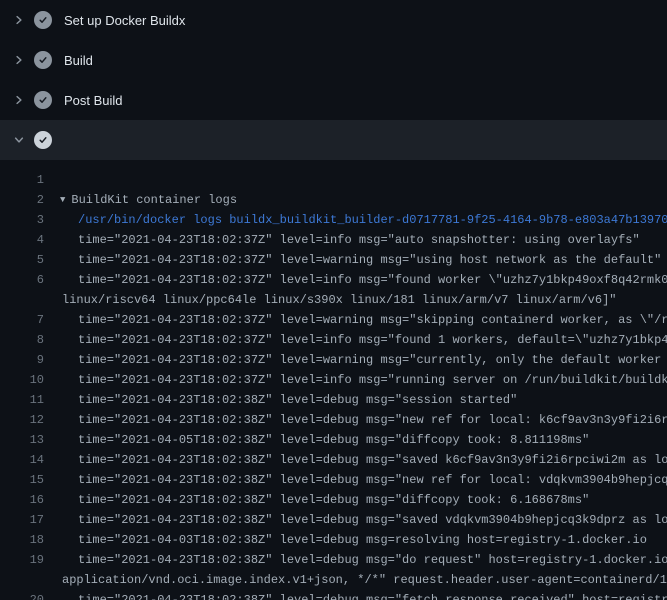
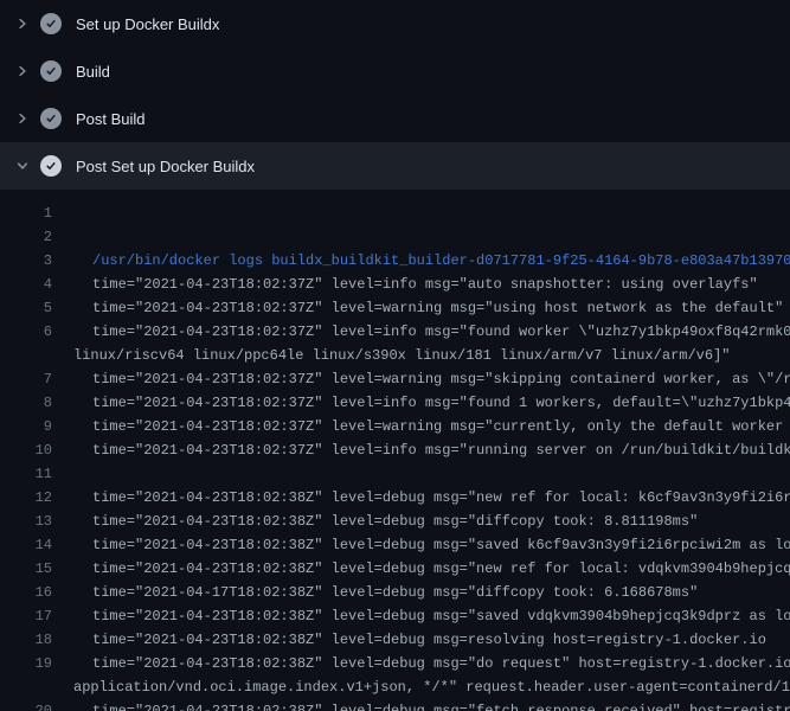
  Set up Docker Buildx
  Build
  Post Build
+ Post Set up Docker Buildx
  1
  2
- ▼ BuildKit container logs
  3
  /usr/bin/docker logs buildx_buildkit_builder-d0717781-9f25-4164-9b78-e803a47b13970
  4
  time="2021-04-23T18:02:37Z" level=info msg="auto snapshotter: using overlayfs"
  5
  time="2021-04-23T18:02:37Z" level=warning msg="using host network as the default"
  6
  time="2021-04-23T18:02:37Z" level=info msg="found worker \"uzhz7y1bkp49oxf8q42rmk0
  linux/riscv64 linux/ppc64le linux/s390x linux/181 linux/arm/v7 linux/arm/v6]"
  7
  time="2021-04-23T18:02:37Z" level=warning msg="skipping containerd worker, as \"/r
  8
  time="2021-04-23T18:02:37Z" level=info msg="found 1 workers, default=\"uzhz7y1bkp4
  9
  time="2021-04-23T18:02:37Z" level=warning msg="currently, only the default worker
  10
  time="2021-04-23T18:02:37Z" level=info msg="running server on /run/buildkit/buildk
  11
- time="2021-04-23T18:02:38Z" level=debug msg="session started"
  12
  time="2021-04-23T18:02:38Z" level=debug msg="new ref for local: k6cf9av3n3y9fi2i6r
  13
- time="2021-04-05T18:02:38Z" level=debug msg="diffcopy took: 8.811198ms"
+ time="2021-04-23T18:02:38Z" level=debug msg="diffcopy took: 8.811198ms"
  14
  time="2021-04-23T18:02:38Z" level=debug msg="saved k6cf9av3n3y9fi2i6rpciwi2m as lo
  15
  time="2021-04-23T18:02:38Z" level=debug msg="new ref for local: vdqkvm3904b9hepjcq
  16
- time="2021-04-23T18:02:38Z" level=debug msg="diffcopy took: 6.168678ms"
+ time="2021-04-17T18:02:38Z" level=debug msg="diffcopy took: 6.168678ms"
  17
  time="2021-04-23T18:02:38Z" level=debug msg="saved vdqkvm3904b9hepjcq3k9dprz as lo
  18
- time="2021-04-03T18:02:38Z" level=debug msg=resolving host=registry-1.docker.io
+ time="2021-04-23T18:02:38Z" level=debug msg=resolving host=registry-1.docker.io
  19
  time="2021-04-23T18:02:38Z" level=debug msg="do request" host=registry-1.docker.io
  application/vnd.oci.image.index.v1+json, */*" request.header.user-agent=containerd/1
